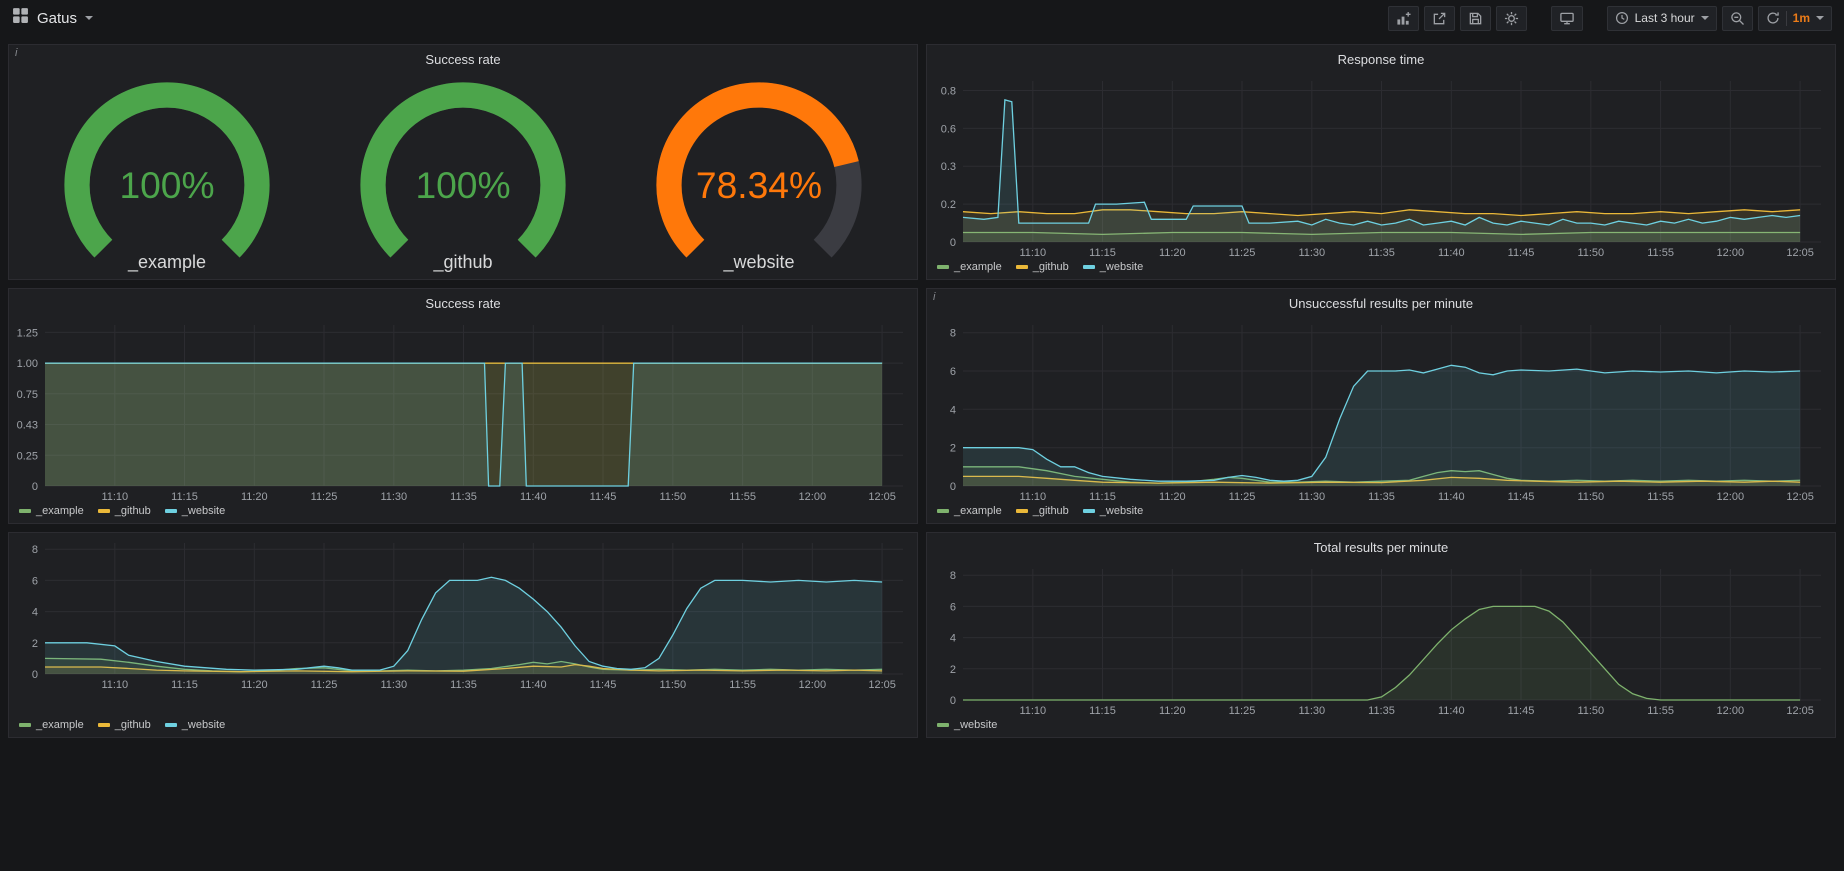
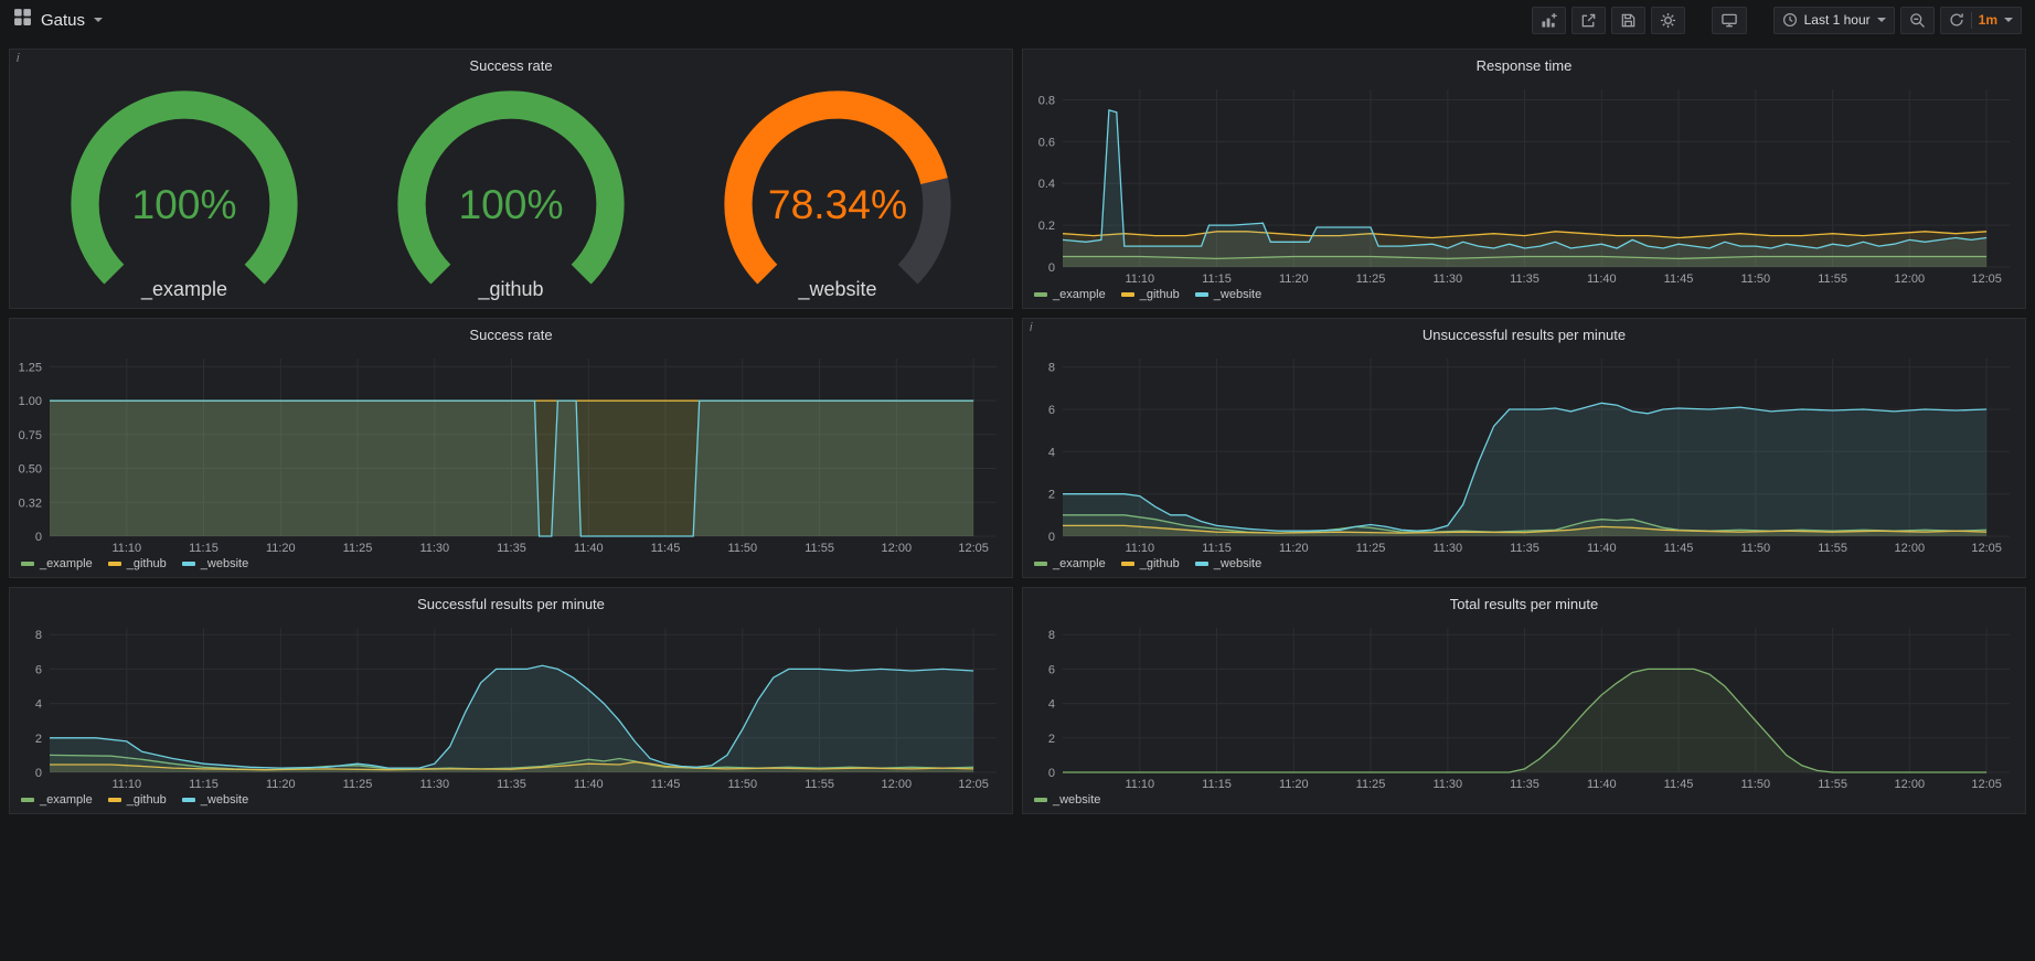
  Gatus
- Last 3 hour
+ Last 1 hour
  1m
  i
  Success rate
  100%
  _example
  100%
  _github
  78.34%
  _website
  Response time
  0
  0.2
- 0.3
+ 0.4
  0.6
  0.8
  11:10
  11:15
  11:20
  11:25
  11:30
  11:35
  11:40
  11:45
  11:50
  11:55
  12:00
  12:05
  _example
  _github
  _website
  Success rate
  0
- 0.25
+ 0.32
- 0.43
+ 0.50
  0.75
  1.00
  1.25
  11:10
  11:15
  11:20
  11:25
  11:30
  11:35
  11:40
  11:45
  11:50
  11:55
  12:00
  12:05
  _example
  _github
  _website
  i
  Unsuccessful results per minute
  0
  2
  4
  6
  8
  11:10
  11:15
  11:20
  11:25
  11:30
  11:35
  11:40
  11:45
  11:50
  11:55
  12:00
  12:05
  _example
  _github
  _website
+ Successful results per minute
  0
  2
  4
  6
  8
  11:10
  11:15
  11:20
  11:25
  11:30
  11:35
  11:40
  11:45
  11:50
  11:55
  12:00
  12:05
  _example
  _github
  _website
  Total results per minute
  0
  2
  4
  6
  8
  11:10
  11:15
  11:20
  11:25
  11:30
  11:35
  11:40
  11:45
  11:50
  11:55
  12:00
  12:05
  _website
